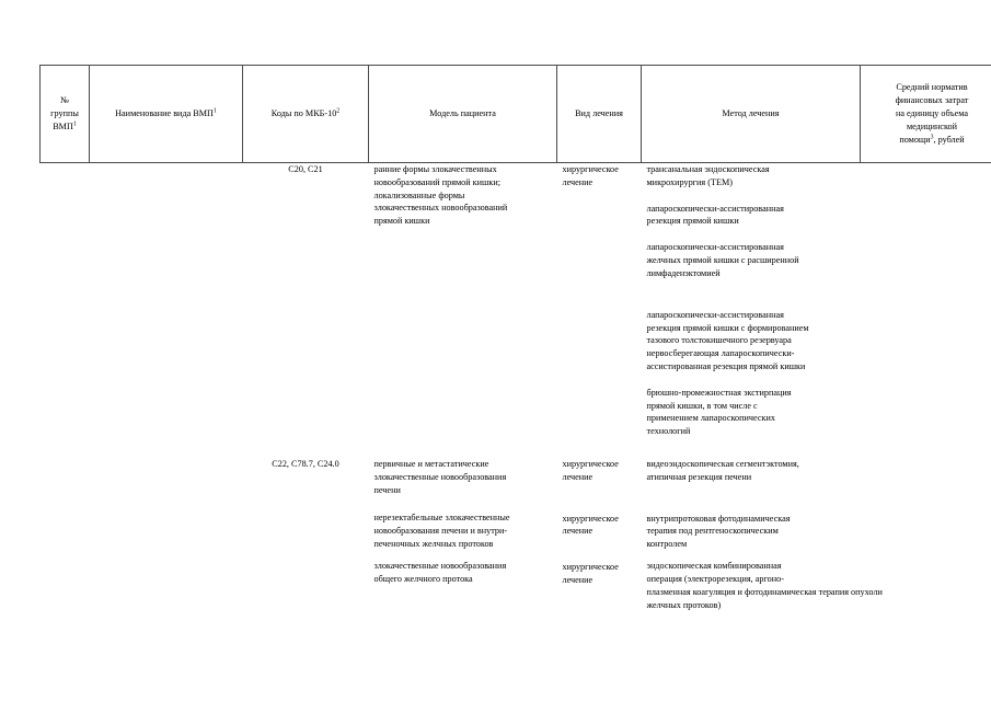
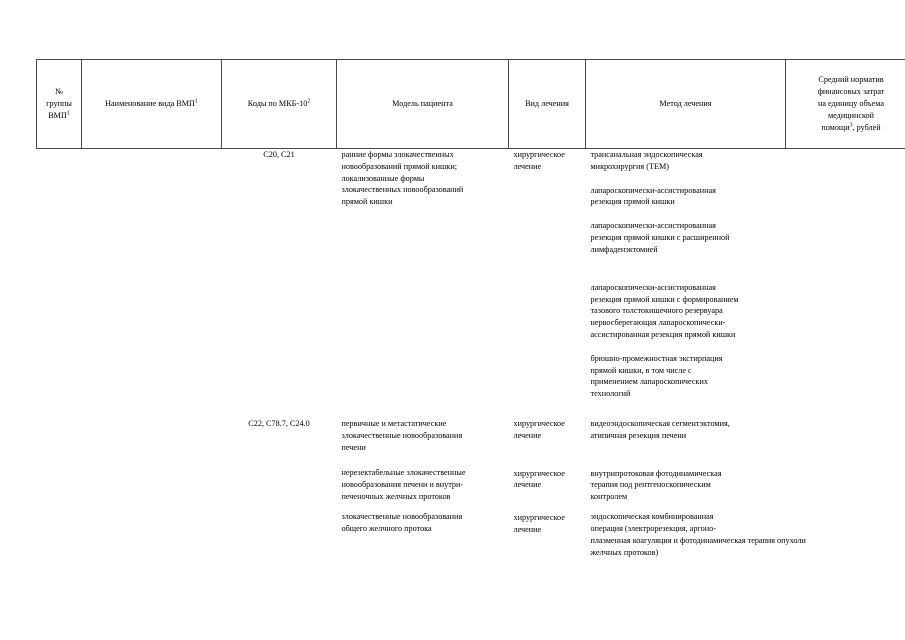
  № группы ВМП	Наименование вида ВМП	Коды по МКБ-10	Модель пациента	Вид лечения	Метод лечения	Средний норматив финансовых затрат на единицу объема медицинской помощи , рублей
- 		C20, C21	ранние формы злокачественных новообразований прямой кишки; локализованные формы злокачественных новообразований прямой кишки	хирургическое лечение	трансанальная эндоскопическая микрохирургия (TEM) лапароскопически-ассистированная резекция прямой кишки лапароскопически-ассистированная желчных прямой кишки с расширенной лимфаденэктомией лапароскопически-ассистированная резекция прямой кишки с формированием тазового толстокишечного резервуара нервосберегающая лапароскопически- ассистированная резекция прямой кишки брюшно-промежностная экстирпация прямой кишки, в том числе с применением лапароскопических технологий
+ 		C20, C21	ранние формы злокачественных новообразований прямой кишки; локализованные формы злокачественных новообразований прямой кишки	хирургическое лечение	трансанальная эндоскопическая микрохирургия (TEM) лапароскопически-ассистированная резекция прямой кишки лапароскопически-ассистированная резекция прямой кишки с расширенной лимфаденэктомией лапароскопически-ассистированная резекция прямой кишки с формированием тазового толстокишечного резервуара нервосберегающая лапароскопически- ассистированная резекция прямой кишки брюшно-промежностная экстирпация прямой кишки, в том числе с применением лапароскопических технологий
  		C22, C78.7, C24.0	первичные и метастатические злокачественные новообразования печени нерезектабельные злокачественные новообразования печени и внутри- печеночных желчных протоков злокачественные новообразования общего желчного протока	хирургическое лечение хирургическое лечение хирургическое лечение	видеоэндоскопическая сегментэктомия, атипичная резекция печени внутрипротоковая фотодинамическая терапия под рентгеноскопическим контролем эндоскопическая комбинированная операция (электрорезекция, аргоно- плазменная коагуляция и фотодинамическая терапия опухоли желчных протоков)
